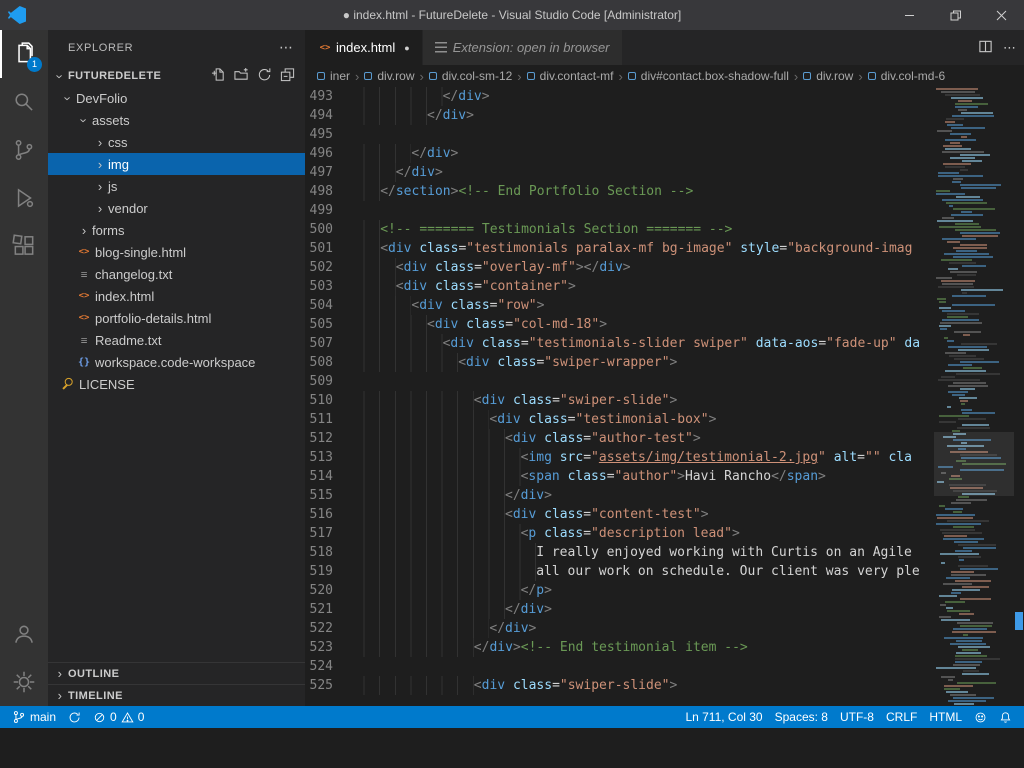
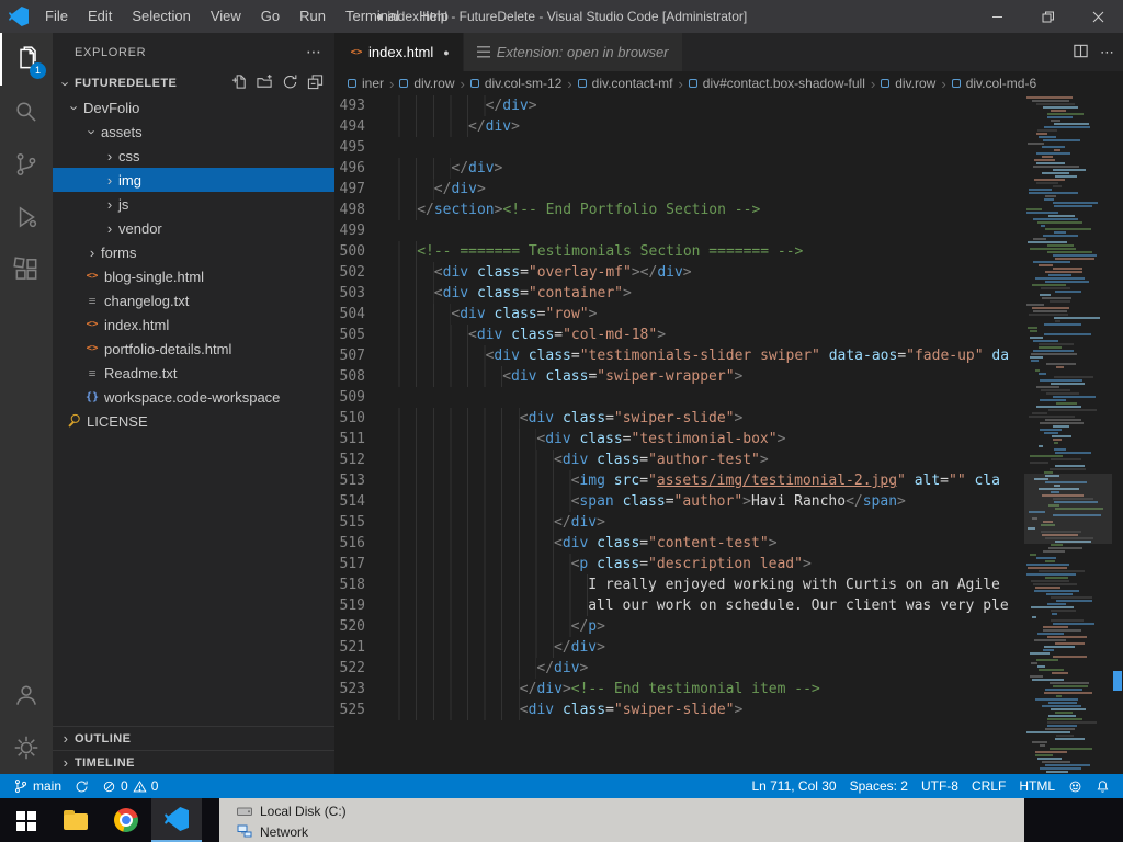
+ File
+ Edit
+ Selection
+ View
+ Go
+ Run
+ Terminal
+ Help
  ● index.html - FutureDelete - Visual Studio Code [Administrator]
  1
  EXPLORER
  ⋯
  FUTUREDELETE
  DevFolio
  assets
  css
  img
  js
  vendor
  forms
  <>
  blog-single.html
  ≡
  changelog.txt
  <>
  index.html
  <>
  portfolio-details.html
  ≡
  Readme.txt
  {}
  workspace.code-workspace
  LICENSE
  OUTLINE
  TIMELINE
  <>
  index.html
  ●
  Extension: open in browser
  ⋯
  iner
  ›
  div.row
  ›
  div.col-sm-12
  ›
  div.contact-mf
  ›
  div#contact.box-shadow-full
  ›
  div.row
  ›
  div.col-md-6
  493
  </div>
  494
  </div>
  495
  496
  </div>
  497
  </div>
  498
  </section><!-- End Portfolio Section -->
  499
  500
  <!-- ======= Testimonials Section ======= -->
- 501
- <div class="testimonials paralax-mf bg-image" style="background-imag
  502
  <div class="overlay-mf"></div>
  503
  <div class="container">
  504
  <div class="row">
  505
  <div class="col-md-18">
  507
  <div class="testimonials-slider swiper" data-aos="fade-up" da
  508
  <div class="swiper-wrapper">
  509
  510
  <div class="swiper-slide">
  511
  <div class="testimonial-box">
  512
  <div class="author-test">
  513
  <img src="assets/img/testimonial-2.jpg" alt="" cla
  514
  <span class="author">Havi Rancho</span>
  515
  </div>
  516
  <div class="content-test">
  517
  <p class="description lead">
  518
  I really enjoyed working with Curtis on an Agile
  519
  all our work on schedule. Our client was very ple
  520
  </p>
  521
  </div>
  522
  </div>
  523
  </div><!-- End testimonial item -->
- 524
  525
  <div class="swiper-slide">
  main
  0
  0
  Ln 711, Col 30
- Spaces: 8
+ Spaces: 2
  UTF-8
  CRLF
  HTML
+ Local Disk (C:)
+ Network
